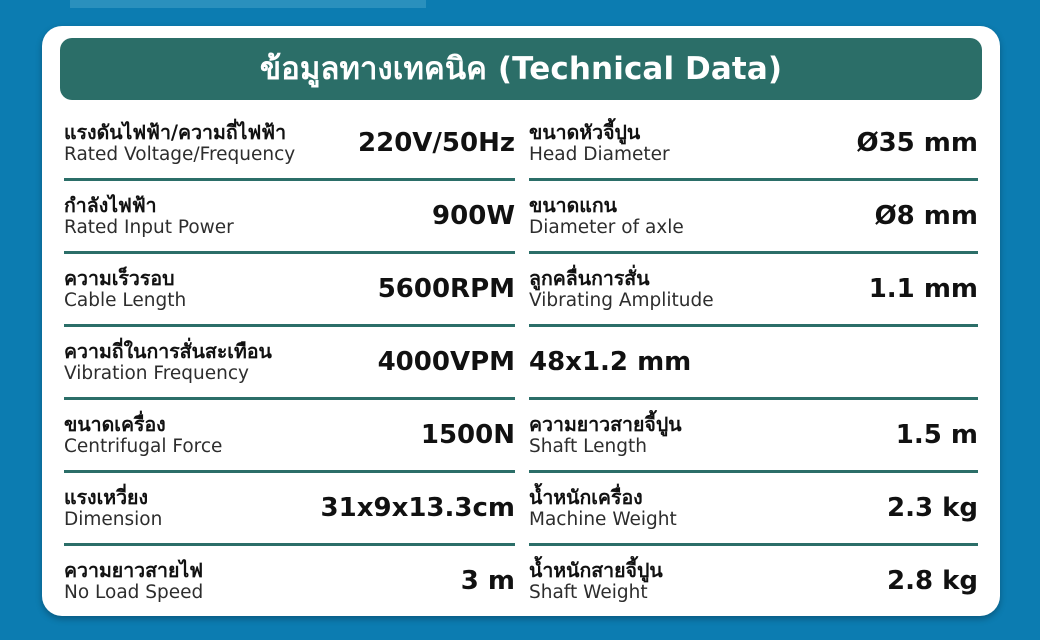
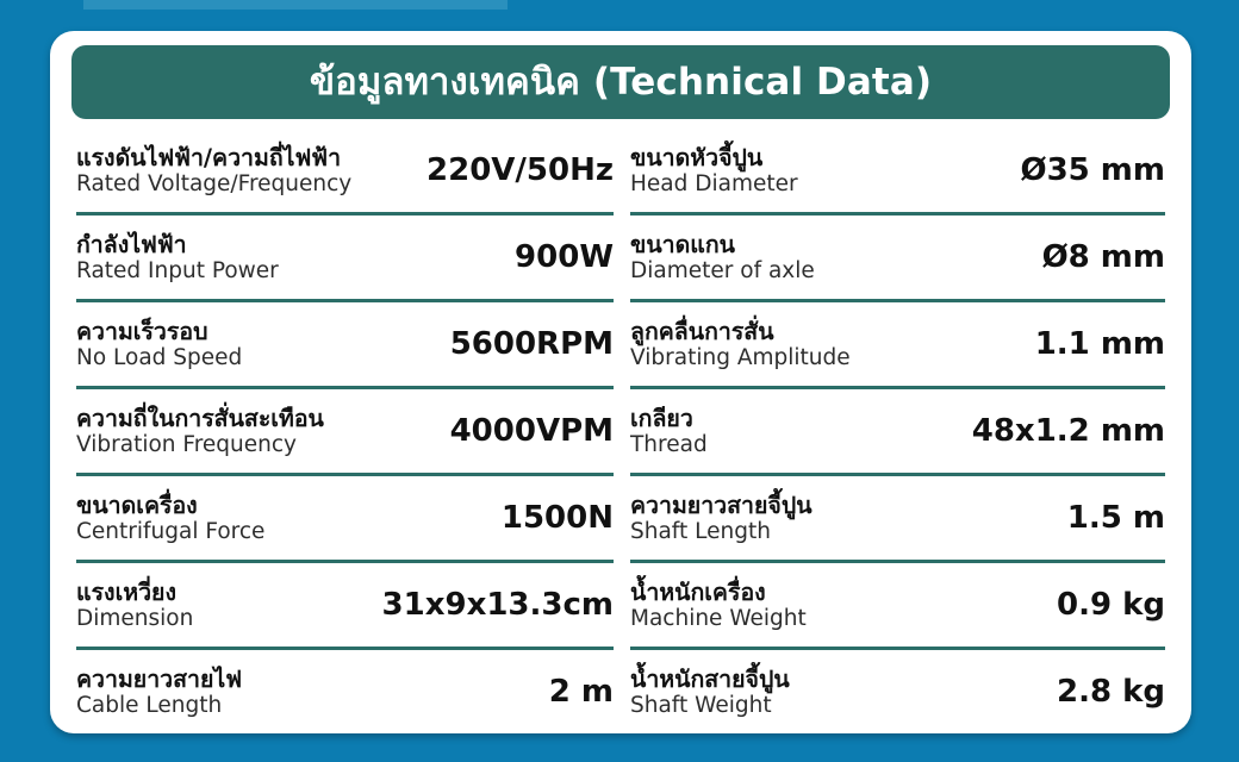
  ข้อมูลทางเทคนิค (Technical Data)
  แรงดันไฟฟ้า/ความถี่ไฟฟ้า
  Rated Voltage/Frequency
  220V/50Hz
  กำลังไฟฟ้า
  Rated Input Power
  900W
  ความเร็วรอบ
- Cable Length
+ No Load Speed
  5600RPM
  ความถี่ในการสั่นสะเทือน
  Vibration Frequency
  4000VPM
  ขนาดเครื่อง
  Centrifugal Force
  1500N
  แรงเหวี่ยง
  Dimension
  31x9x13.3cm
  ความยาวสายไฟ
- No Load Speed
+ Cable Length
- 3 m
+ 2 m
  ขนาดหัวจี้ปูน
  Head Diameter
  Ø35 mm
  ขนาดแกน
  Diameter of axle
  Ø8 mm
  ลูกคลื่นการสั่น
  Vibrating Amplitude
  1.1 mm
+ เกลียว
+ Thread
  48x1.2 mm
  ความยาวสายจี้ปูน
  Shaft Length
  1.5 m
  น้ำหนักเครื่อง
  Machine Weight
- 2.3 kg
+ 0.9 kg
  น้ำหนักสายจี้ปูน
  Shaft Weight
  2.8 kg
